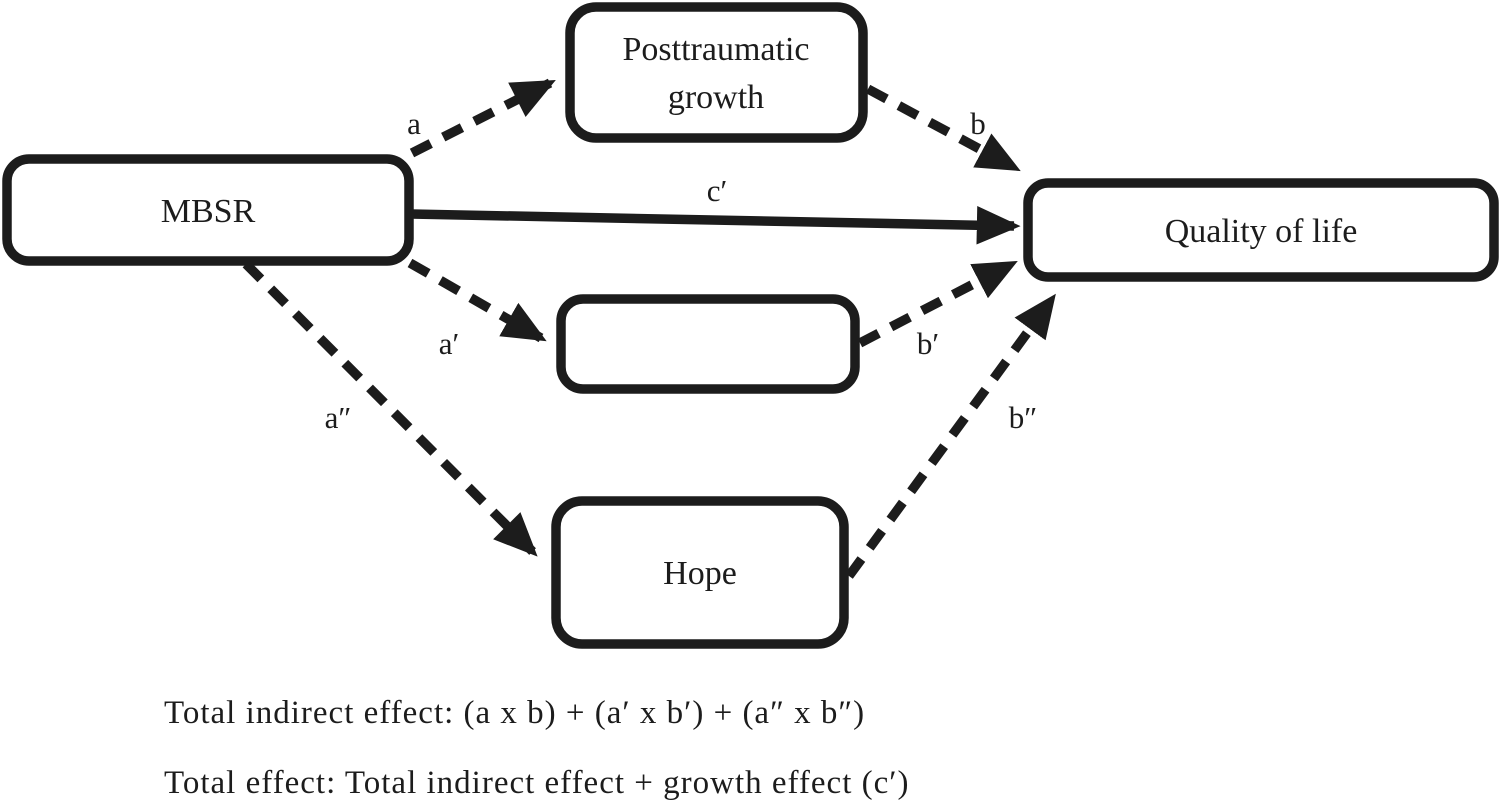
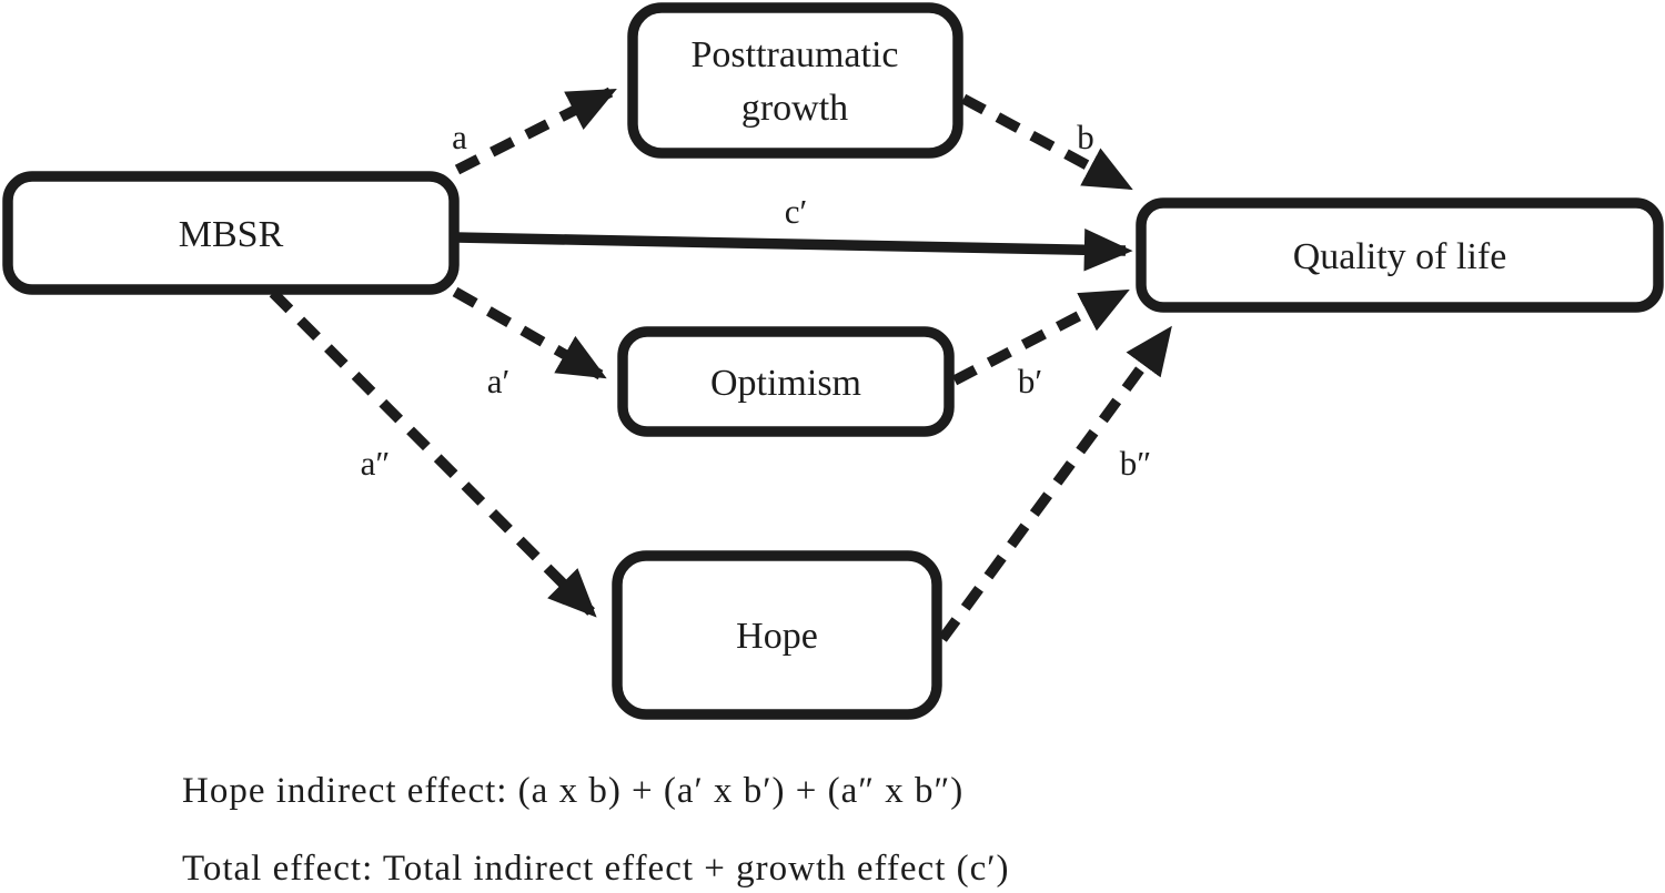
  MBSR
  Posttraumatic
  growth
  Quality of life
+ Optimism
  Hope
  a
  b
  c′
  a′
  b′
  a″
  b″
- Total indirect effect: (a x b) + (a′ x b′) + (a″ x b″)
+ Hope indirect effect: (a x b) + (a′ x b′) + (a″ x b″)
  Total effect: Total indirect effect + growth effect (c′)
